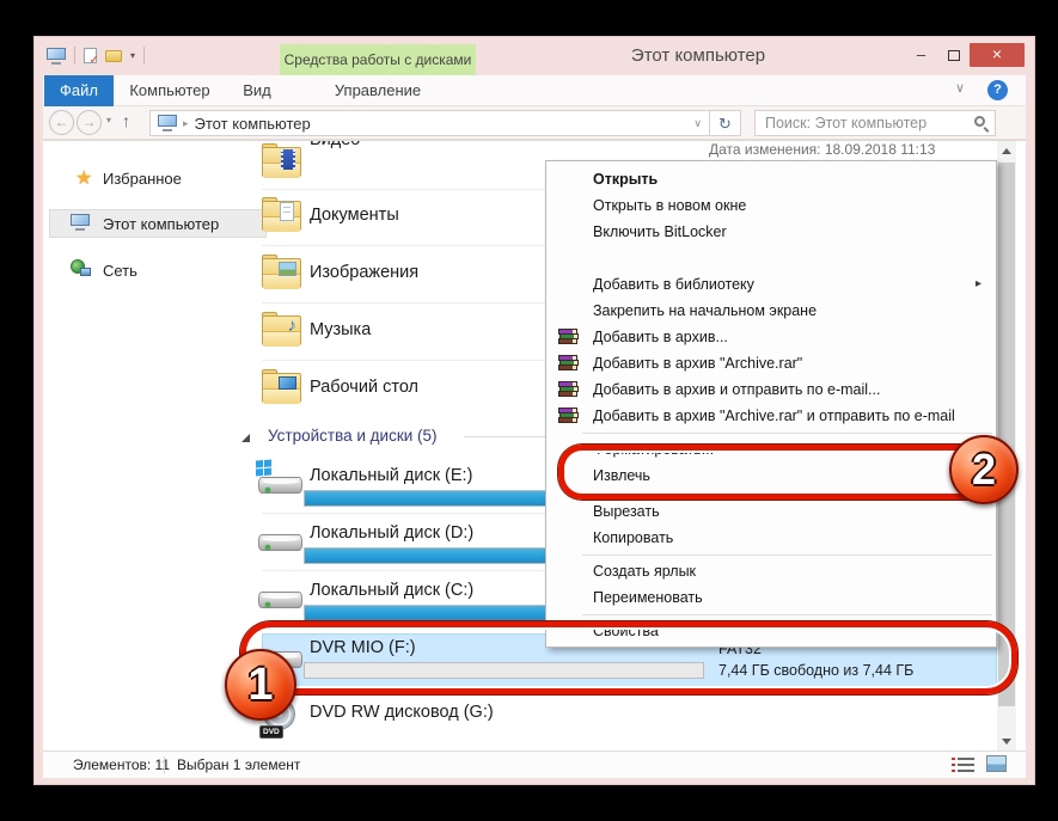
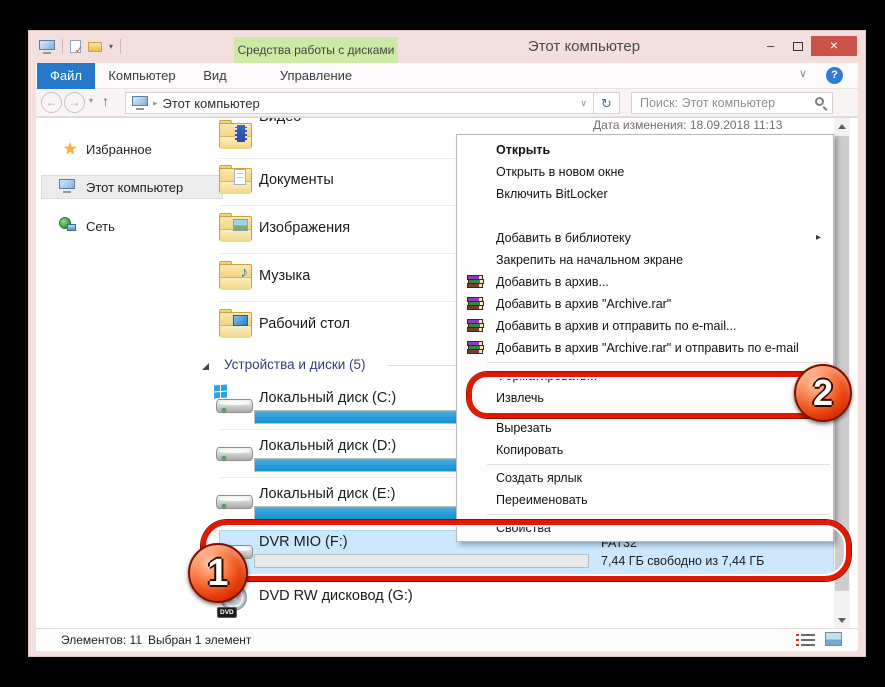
  ✓
  ▾
  Средства работы с дисками
  Этот компьютер
  –
  ×
  Файл
  Компьютер
  Вид
  Управление
  ∨
  ?
  ←
  →
  ▾
  ↑
  ▸
  Этот компьютер
  ∨
  ↻
  Поиск: Этот компьютер
  Дата изменения: 18.09.2018 11:13
  ★
  Избранное
  Этот компьютер
  Сеть
  Документы
  Изображения
  ♪
  Музыка
  Рабочий стол
  Устройства и диски (5)
- Локальный диск (E:)
+ Локальный диск (C:)
  Локальный диск (D:)
- Локальный диск (C:)
+ Локальный диск (E:)
  DVR MIO (F:)
  FAT32
  7,44 ГБ свободно из 7,44 ГБ
  DVD RW дисковод (G:)
  Элементов: 11
  Выбран 1 элемент
  Открыть
  Открыть в новом окне
  Включить BitLocker
  Добавить в библиотеку
  ▸
  Закрепить на начальном экране
  Добавить в архив...
  Добавить в архив "Archive.rar"
  Добавить в архив и отправить по e-mail...
  Добавить в архив "Archive.rar" и отправить по e-mail
  Форматировать...
  Извлечь
  Вырезать
  Копировать
  Создать ярлык
  Переименовать
  Свойства
  2
  1
